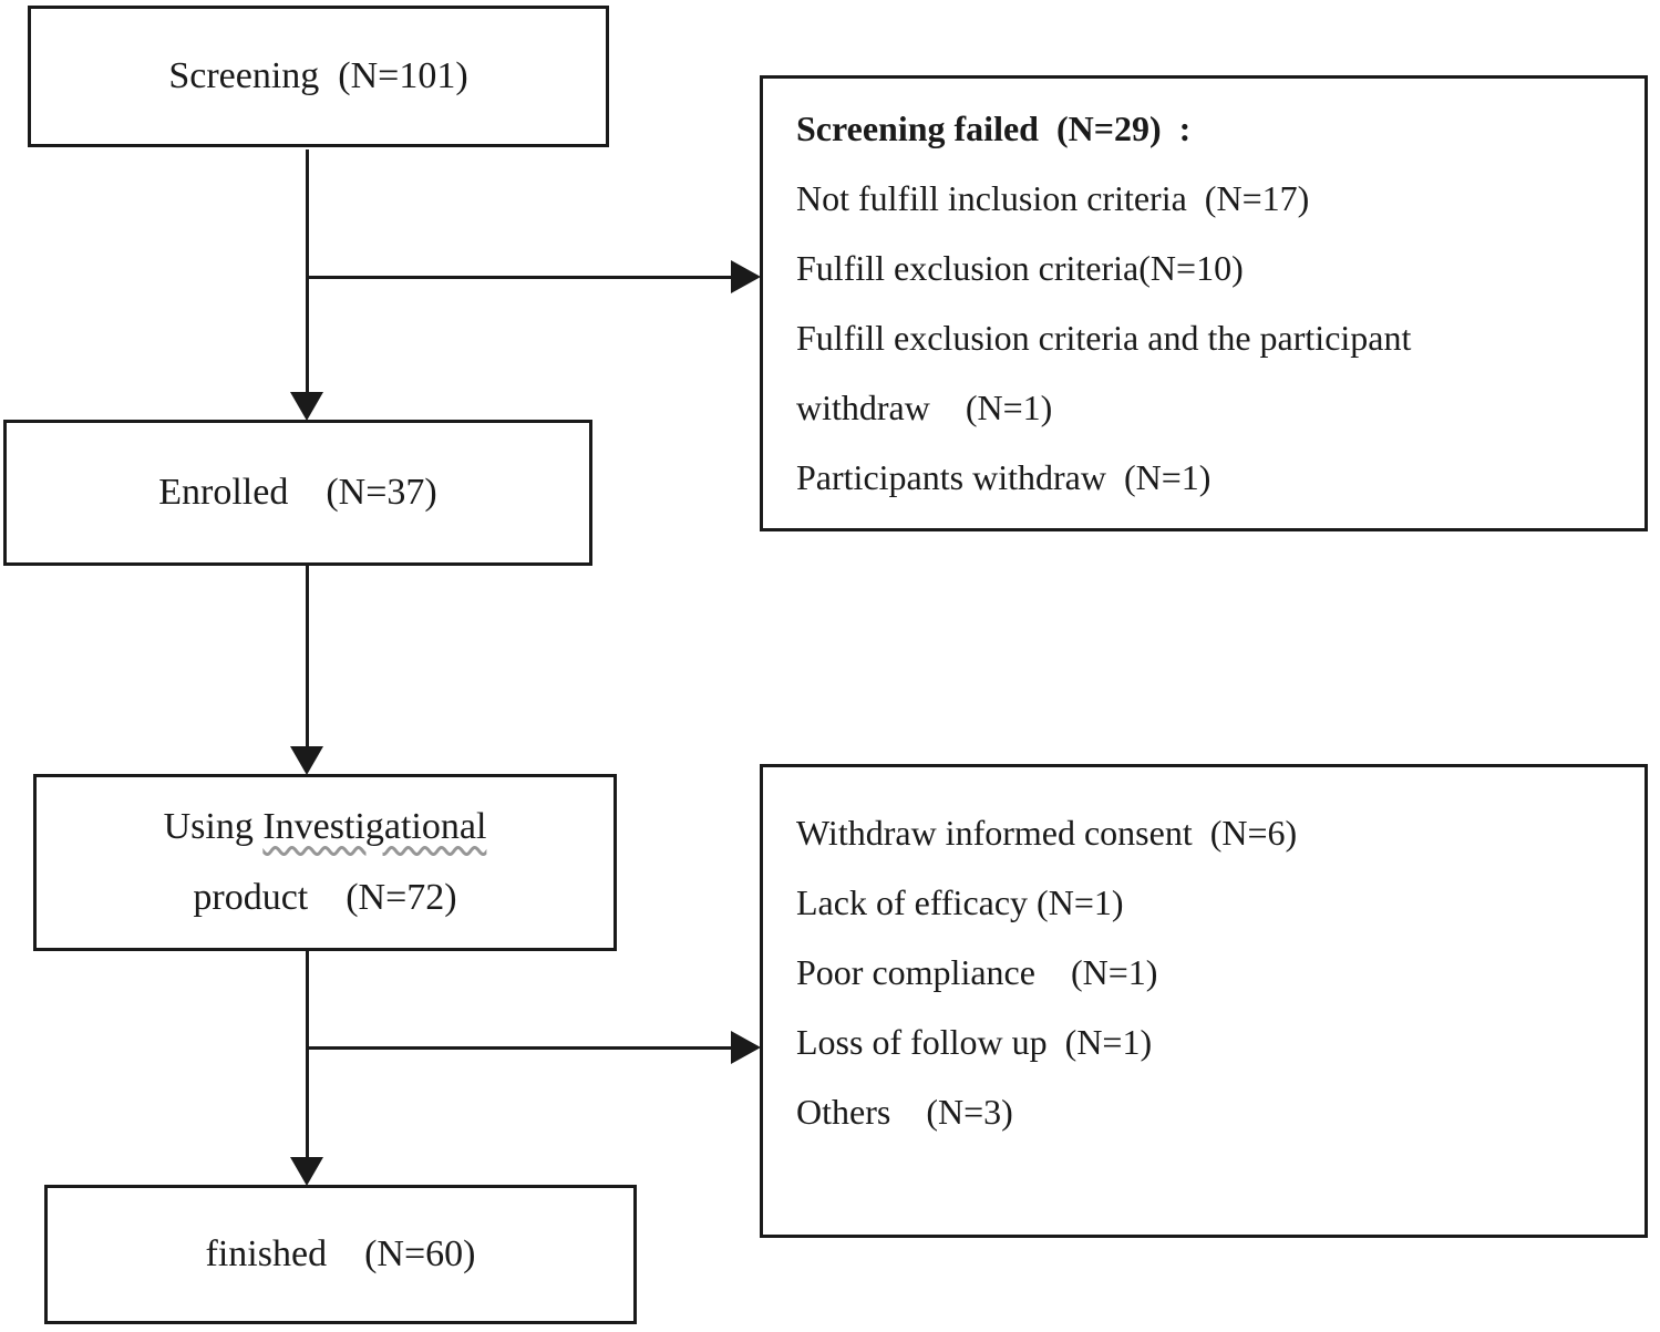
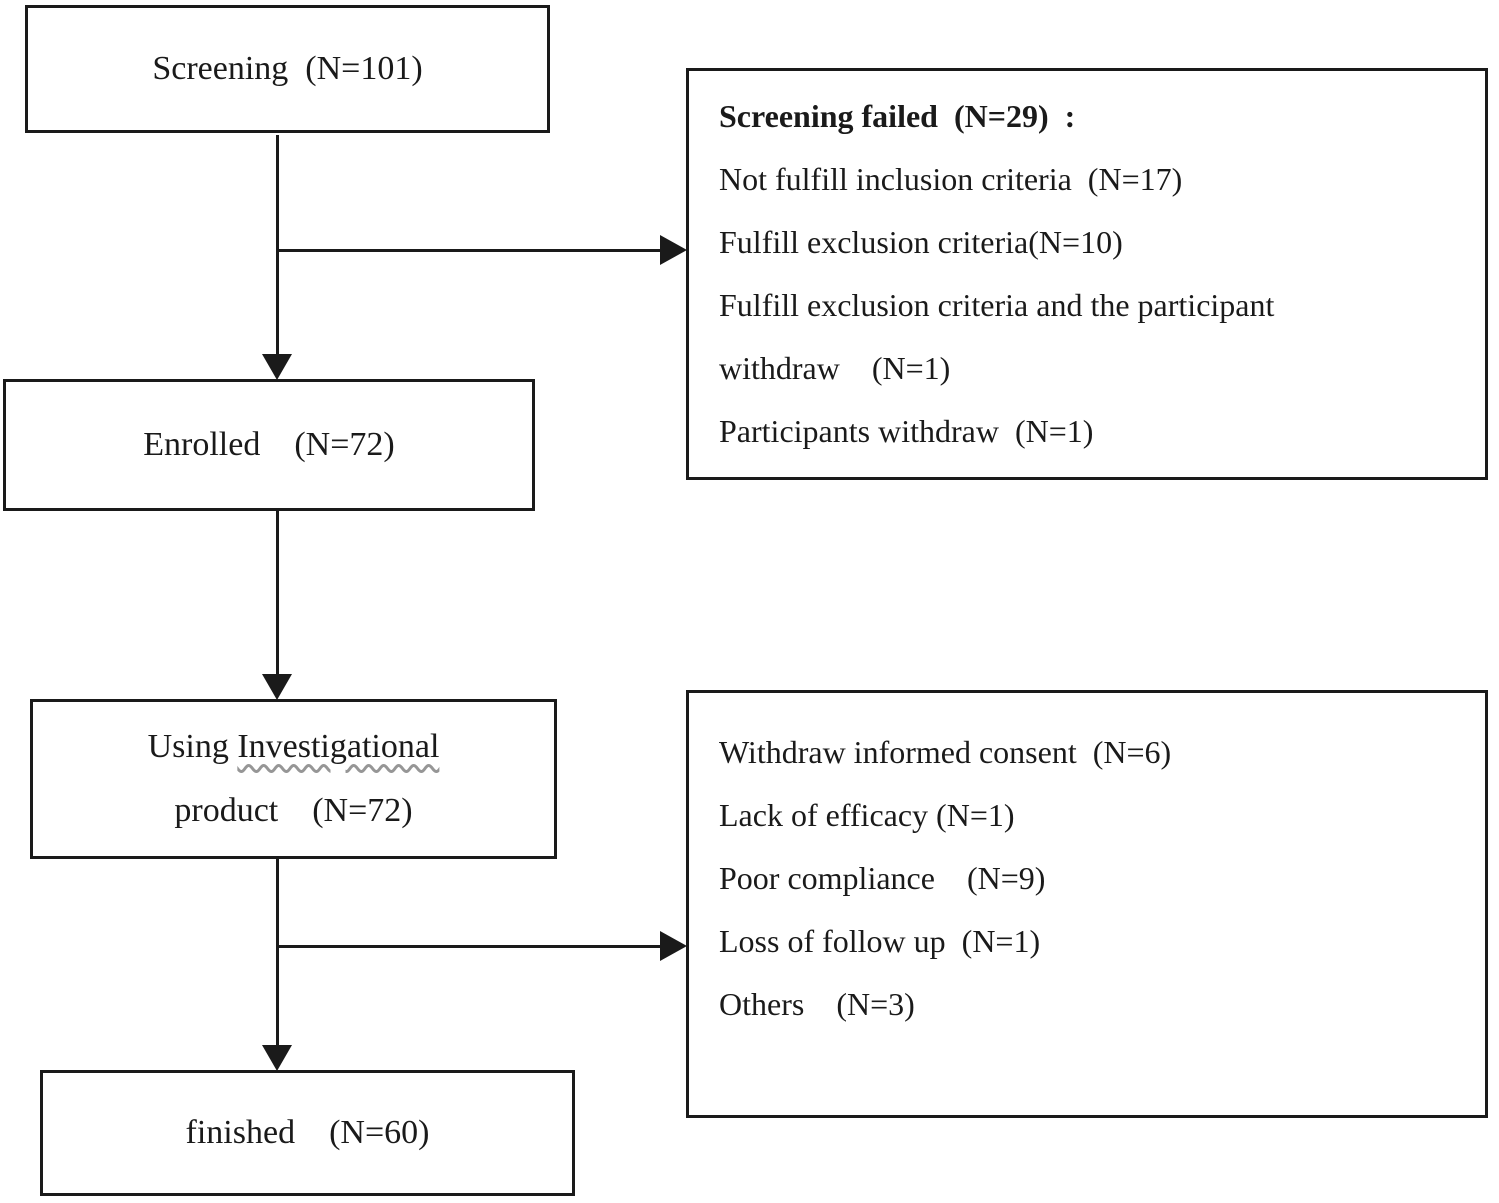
  Screening (N=101)
- Enrolled (N=37)
+ Enrolled (N=72)
  Using Investigational
  product (N=72)
  finished (N=60)
  Screening failed (N=29) :
  Not fulfill inclusion criteria (N=17)
  Fulfill exclusion criteria(N=10)
  Fulfill exclusion criteria and the participant
  withdraw (N=1)
  Participants withdraw (N=1)
  Withdraw informed consent (N=6)
  Lack of efficacy (N=1)
- Poor compliance (N=1)
+ Poor compliance (N=9)
  Loss of follow up (N=1)
  Others (N=3)
